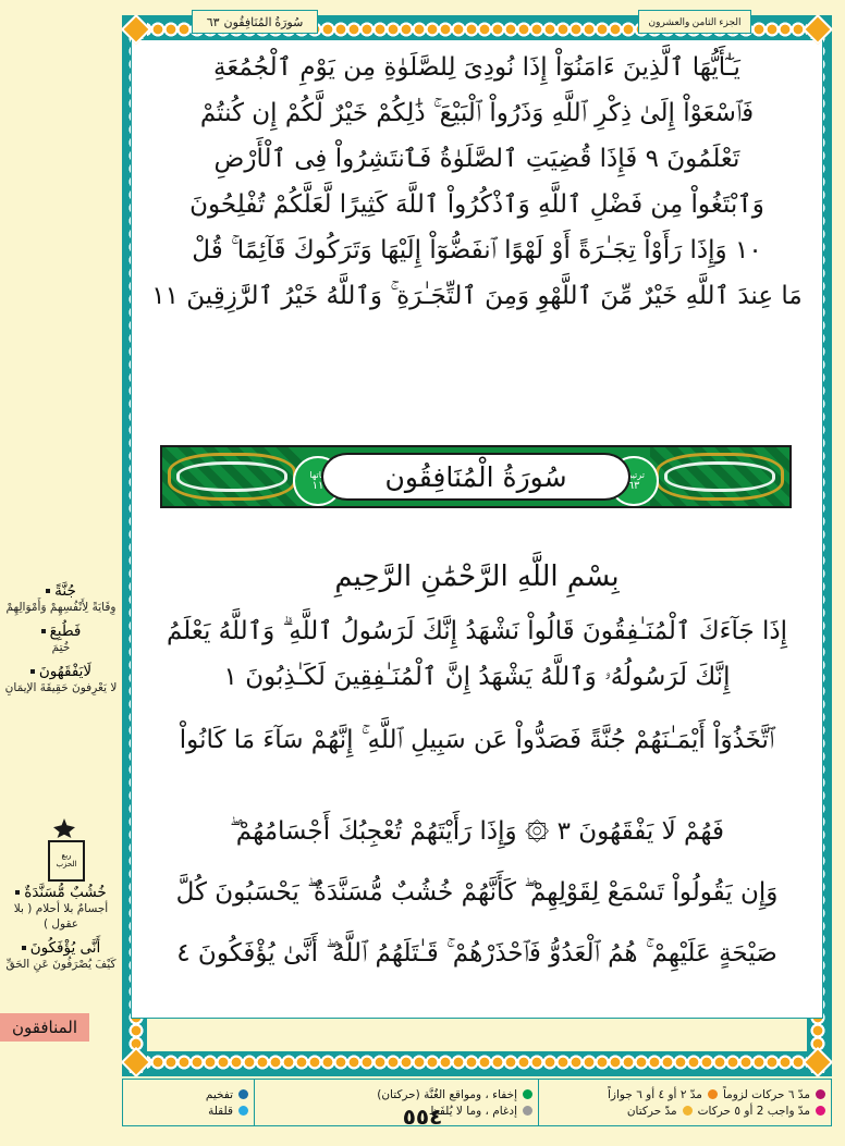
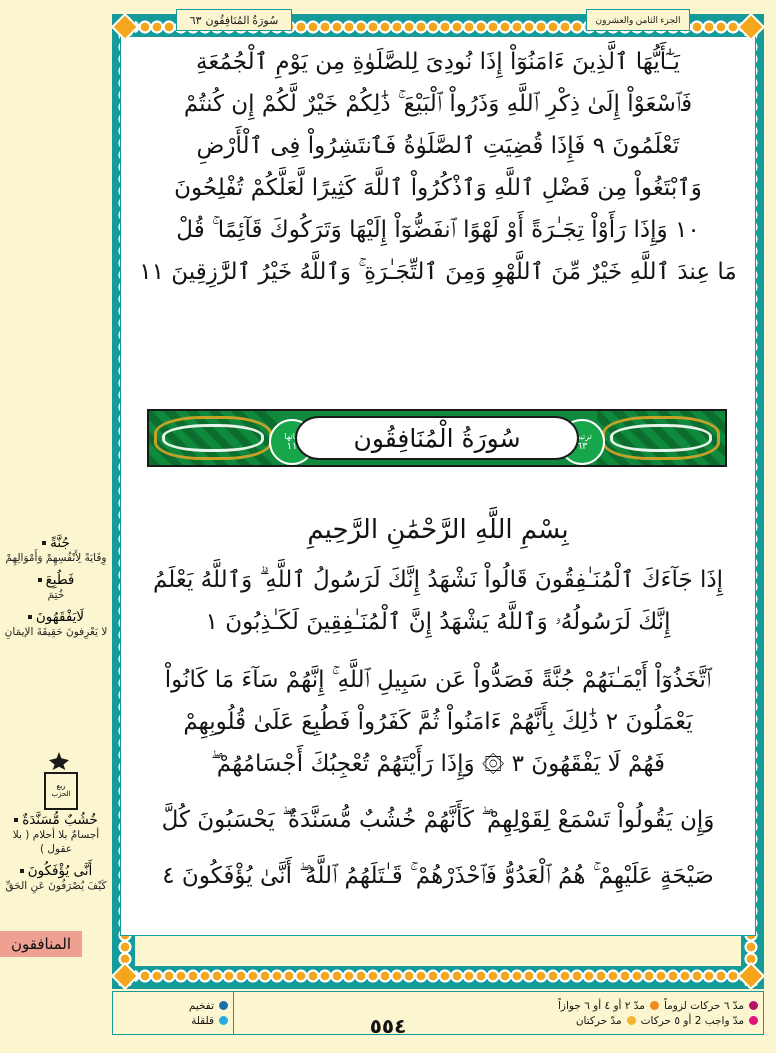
  سُورَةُ المُنَافِقُون
  ٦٣
  الجزء الثامن والعشرون
  يَـٰٓأَيُّهَا ٱلَّذِينَ ءَامَنُوٓاْ إِذَا نُودِىَ لِلصَّلَوٰةِ مِن يَوْمِ ٱلْجُمُعَةِ
  فَٱسْعَوْاْ إِلَىٰ ذِكْرِ ٱللَّهِ وَذَرُواْ ٱلْبَيْعَ ۚ ذَٰلِكُمْ خَيْرٌ لَّكُمْ إِن كُنتُمْ
  تَعْلَمُونَ ٩ فَإِذَا قُضِيَتِ ٱلصَّلَوٰةُ فَٱنتَشِرُواْ فِى ٱلْأَرْضِ
  وَٱبْتَغُواْ مِن فَضْلِ ٱللَّهِ وَٱذْكُرُواْ ٱللَّهَ كَثِيرًا لَّعَلَّكُمْ تُفْلِحُونَ
  ١٠ وَإِذَا رَأَوْاْ تِجَـٰرَةً أَوْ لَهْوًا ٱنفَضُّوٓاْ إِلَيْهَا وَتَرَكُوكَ قَآئِمًا ۚ قُلْ
  مَا عِندَ ٱللَّهِ خَيْرٌ مِّنَ ٱللَّهْوِ وَمِنَ ٱلتِّجَـٰرَةِ ۚ وَٱللَّهُ خَيْرُ ٱلرَّٰزِقِينَ ١١
  ١١
  ترتيب
  ٦٣
  سُورَةُ الْمُنَافِقُون
  بِسْمِ اللَّهِ الرَّحْمَٰنِ الرَّحِيمِ
  إِذَا جَآءَكَ ٱلْمُنَـٰفِقُونَ قَالُواْ نَشْهَدُ إِنَّكَ لَرَسُولُ ٱللَّهِ ۗ وَٱللَّهُ يَعْلَمُ
  إِنَّكَ لَرَسُولُهُۥ وَٱللَّهُ يَشْهَدُ إِنَّ ٱلْمُنَـٰفِقِينَ لَكَـٰذِبُونَ ١
  ٱتَّخَذُوٓاْ أَيْمَـٰنَهُمْ جُنَّةً فَصَدُّواْ عَن سَبِيلِ ٱللَّهِ ۚ إِنَّهُمْ سَآءَ مَا كَانُواْ
+ يَعْمَلُونَ ٢ ذَٰلِكَ بِأَنَّهُمْ ءَامَنُواْ ثُمَّ كَفَرُواْ فَطُبِعَ عَلَىٰ قُلُوبِهِمْ
  فَهُمْ لَا يَفْقَهُونَ ٣ ۞ وَإِذَا رَأَيْتَهُمْ تُعْجِبُكَ أَجْسَامُهُمْ ۖ
  وَإِن يَقُولُواْ تَسْمَعْ لِقَوْلِهِمْ ۖ كَأَنَّهُمْ خُشُبٌ مُّسَنَّدَةٌ ۖ يَحْسَبُونَ كُلَّ
  صَيْحَةٍ عَلَيْهِمْ ۚ هُمُ ٱلْعَدُوُّ فَٱحْذَرْهُمْ ۚ قَـٰتَلَهُمُ ٱللَّهُ ۖ أَنَّىٰ يُؤْفَكُونَ ٤
  جُنَّةً
  وِقَايَةً لِأَنْفُسِهِمْ وَأَمْوَالِهِمْ
  فَطُبِعَ
  خُتِمَ
  لَايَفْقَهُونَ
  لا يَعْرِفونَ حَقِيقَةَ الإيمَانِ
  ربع
  الحزب
  خُشُبٌ مُّسَنَّدَةٌ
  أجسامٌ بلا أحلام ( بلا عقول )
  أَنَّى يُؤْفَكُونَ
  كَيْفَ يُصْرَفُونَ عَنِ الحَقِّ
  المنافقون
  مدّ ٦ حركات لزوماً
  مدّ ٢ أو ٤ أو ٦ جوازاً
  مدّ واجب 2 أو ٥ حركات
  مدّ حركتان
- إخفاء ، ومواقع الغُنَّة (حركتان)
- إدغام ، وما لا يُلفَظ
  تفخيم
  قلقلة
  ٥٥٤
